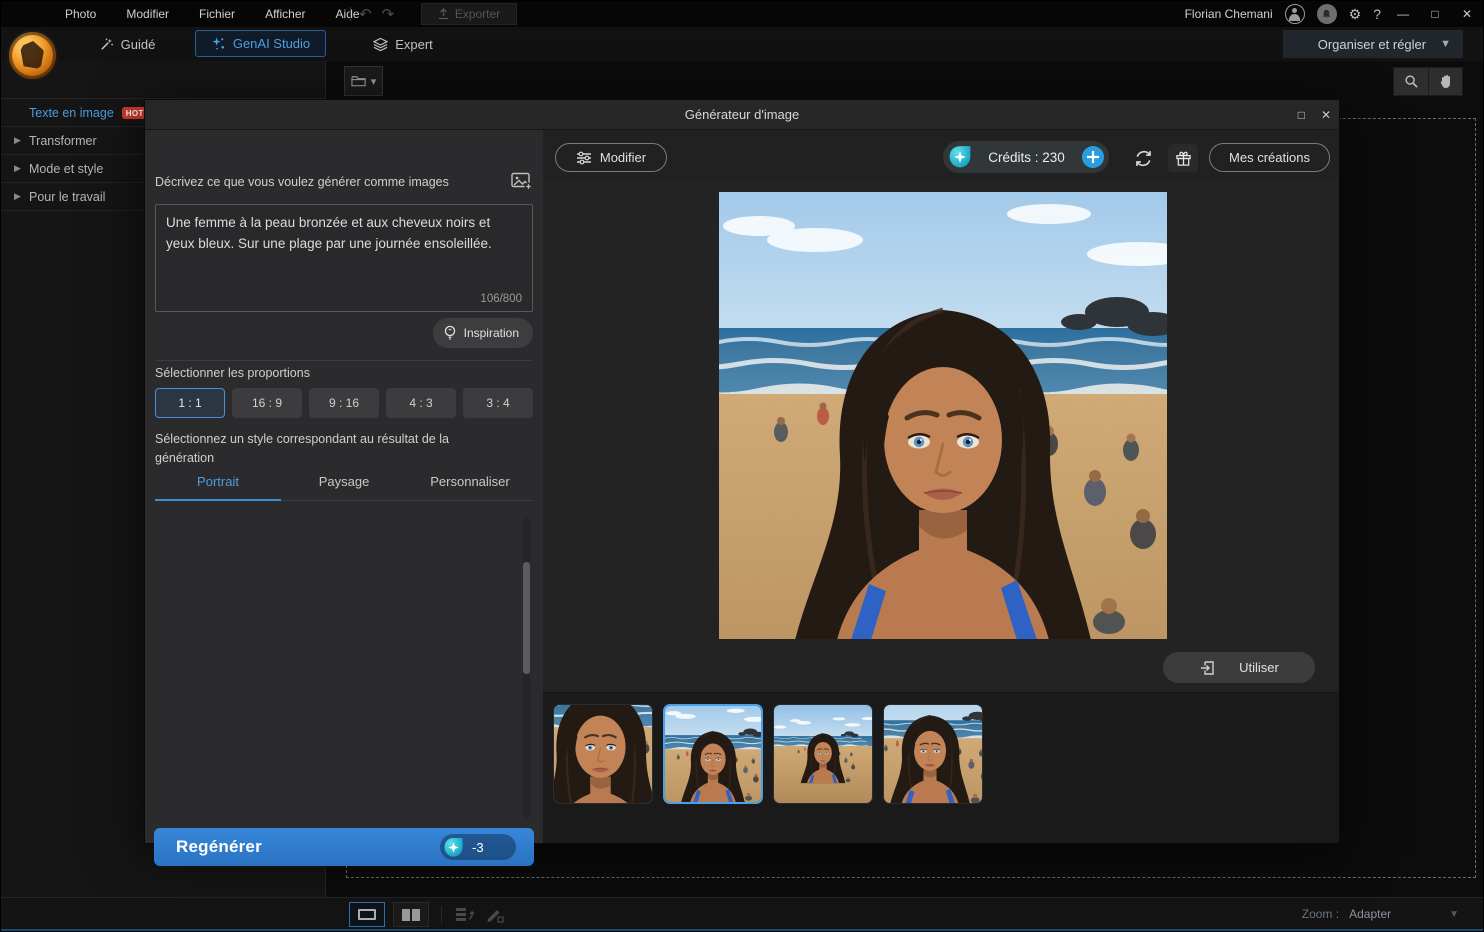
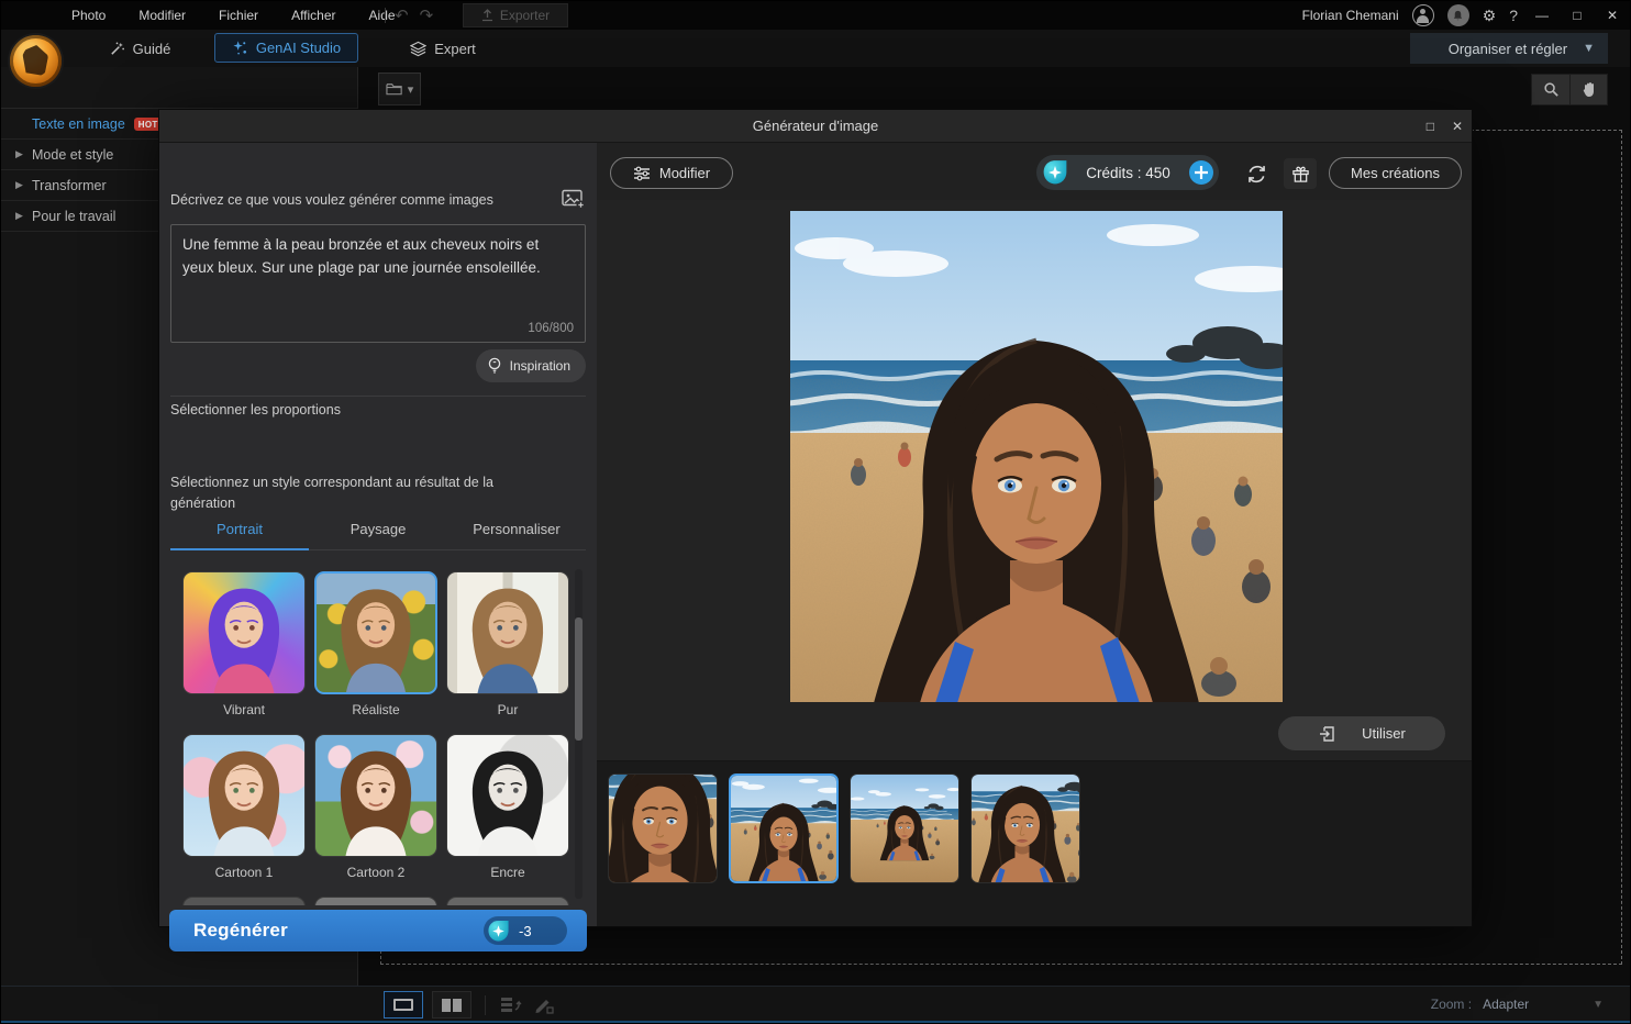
  Photo
  Modifier
  Fichier
  Afficher
  Aie
  ↶
  ↷
  Exporter
  Florian Chemani
  ⚙
  ?
  —
  □
  ✕
  Guidé
  GenAI Studio
  Expert
  Organiser et régler
  ▼
  Texte en image
  HOT
  ▶
- Transformer
+ Mode et style
  ▶
- Mode et style
+ Transformer
  ▶
  Pour le travail
  ▾
  Zoom :
  Adapter
  ▼
  Générateur d'image
  □
  ✕
  Décrivez ce que vous voulez générer comme images
  106/800
  Inspiration
  Sélectionner les proportions
- 1 : 1
- 16 : 9
- 9 : 16
- 4 : 3
- 3 : 4
  Sélectionnez un style correspondant au résultat de la génération
  Portrait
  Paysage
  Personnaliser
+ Vibrant
+ Réaliste
+ Pur
+ Cartoon 1
+ Cartoon 2
+ Encre
  Regénérer
  -3
  Modifier
- Crédits : 230
+ Crédits : 450
  Mes créations
  Utiliser
